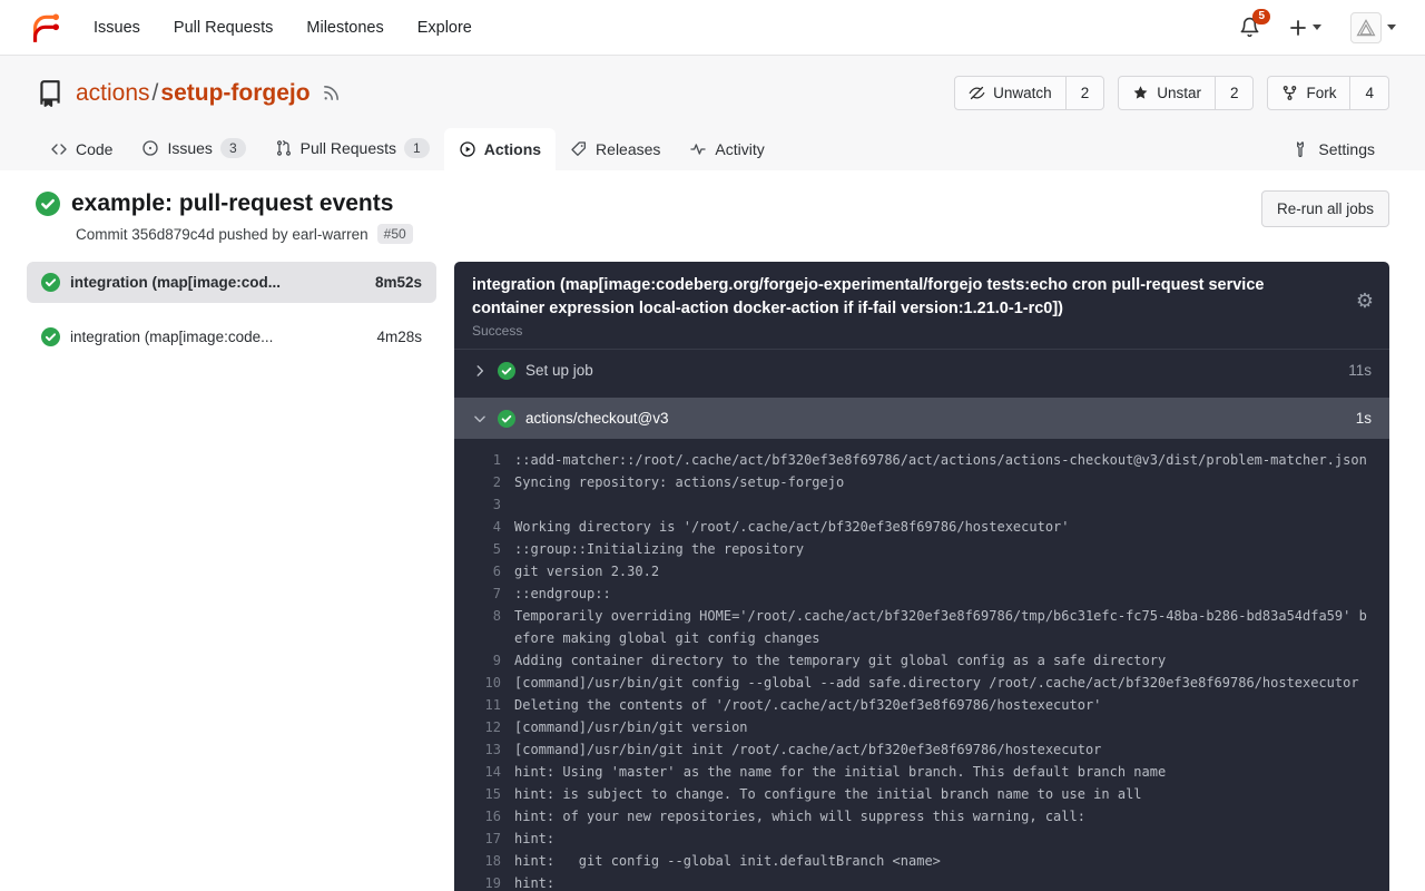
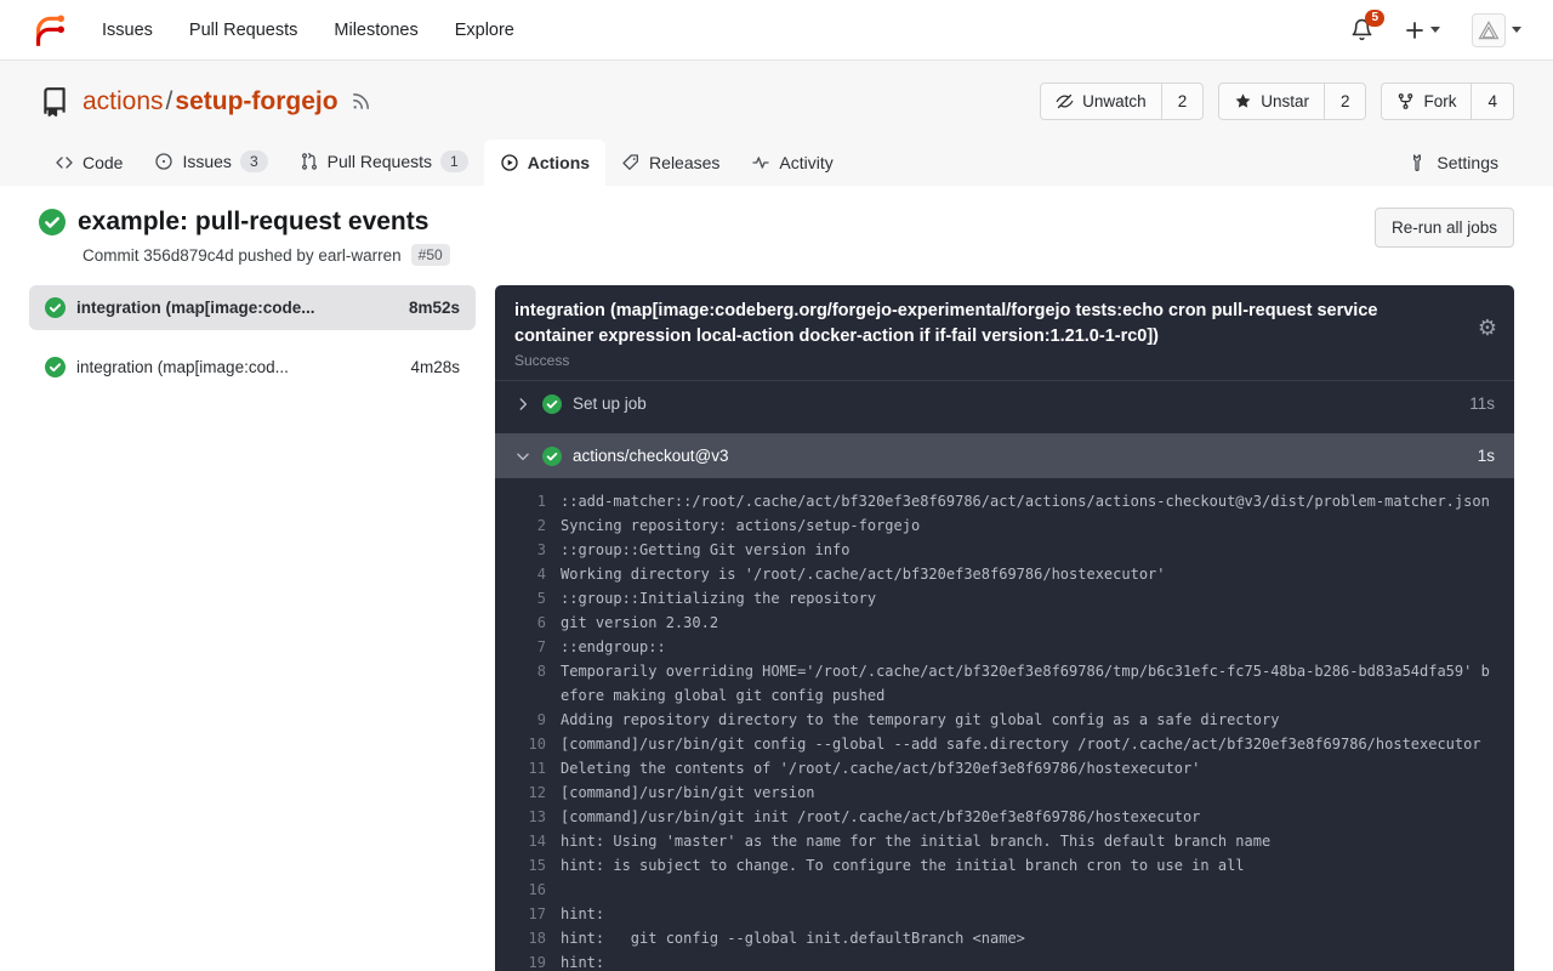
  Issues
  Pull Requests
  Milestones
  Explore
  5
  actions/setup-forgejo
  Unwatch
  2
  Unstar
  2
  Fork
  4
  Code
  Issues
  3
  Pull Requests
  1
  Actions
  Releases
  Activity
  Settings
  example: pull-request events
  Commit 356d879c4d pushed by earl-warren
  #50
  Re-run all jobs
- integration (map[image:cod...
+ integration (map[image:code...
  8m52s
- integration (map[image:code...
+ integration (map[image:cod...
  4m28s
  integration (map[image:codeberg.org/forgejo-experimental/forgejo tests:echo cron pull-request service container expression local-action docker-action if if-fail version:1.21.0-1-rc0])
  Success
  ⚙
  Set up job
  11s
  actions/checkout@v3
  1s
  1
  ::add-matcher::/root/.cache/act/bf320ef3e8f69786/act/actions/actions-checkout@v3/dist/problem-matcher.json
  2
  Syncing repository: actions/setup-forgejo
  3
+ ::group::Getting Git version info
  4
  Working directory is '/root/.cache/act/bf320ef3e8f69786/hostexecutor'
  5
  ::group::Initializing the repository
  6
  git version 2.30.2
  7
  ::endgroup::
  8
- Temporarily overriding HOME='/root/.cache/act/bf320ef3e8f69786/tmp/b6c31efc-fc75-48ba-b286-bd83a54dfa59' before making global git config changes
+ Temporarily overriding HOME='/root/.cache/act/bf320ef3e8f69786/tmp/b6c31efc-fc75-48ba-b286-bd83a54dfa59' before making global git config pushed
  9
- Adding container directory to the temporary git global config as a safe directory
+ Adding repository directory to the temporary git global config as a safe directory
  10
  [command]/usr/bin/git config --global --add safe.directory /root/.cache/act/bf320ef3e8f69786/hostexecutor
  11
  Deleting the contents of '/root/.cache/act/bf320ef3e8f69786/hostexecutor'
  12
  [command]/usr/bin/git version
  13
  [command]/usr/bin/git init /root/.cache/act/bf320ef3e8f69786/hostexecutor
  14
  hint: Using 'master' as the name for the initial branch. This default branch name
  15
- hint: is subject to change. To configure the initial branch name to use in all
+ hint: is subject to change. To configure the initial branch cron to use in all
  16
- hint: of your new repositories, which will suppress this warning, call:
  17
  hint:
  18
  hint: git config --global init.defaultBranch <name>
  19
  hint:
